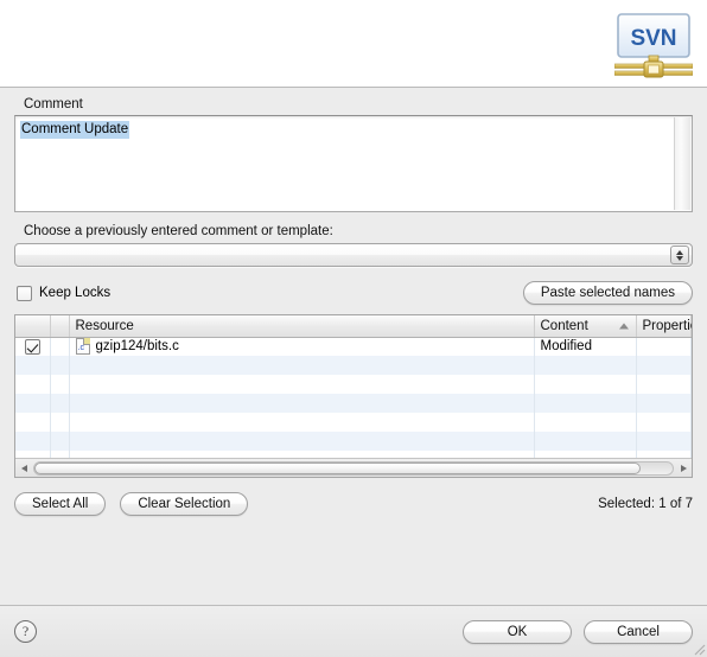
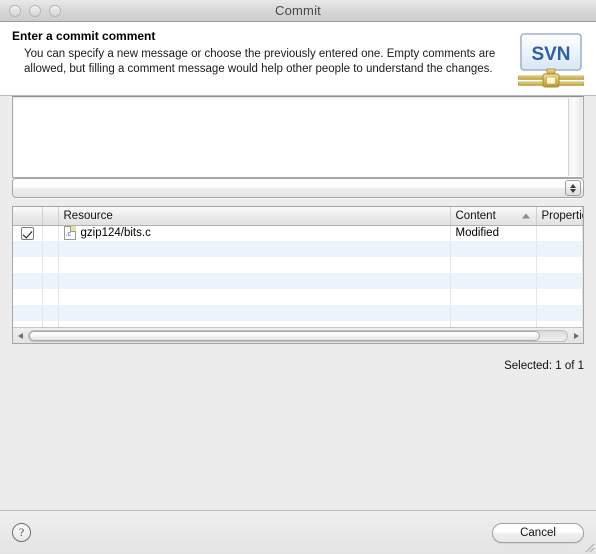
+ Commit
+ Enter a commit comment
+ You can specify a new message or choose the previously entered one. Empty comments are allowed, but filling a comment message would help other people to understand the changes.
  SVN
- Comment
- Comment Update
- Choose a previously entered comment or template:
- Keep Locks
- Paste selected names
  		Resource	Content	Properti
  		gzip124/bits.c	Modified
- Select All
- Clear Selection
- Selected: 1 of 7
+ Selected: 1 of 1
  ?
- OK
  Cancel
